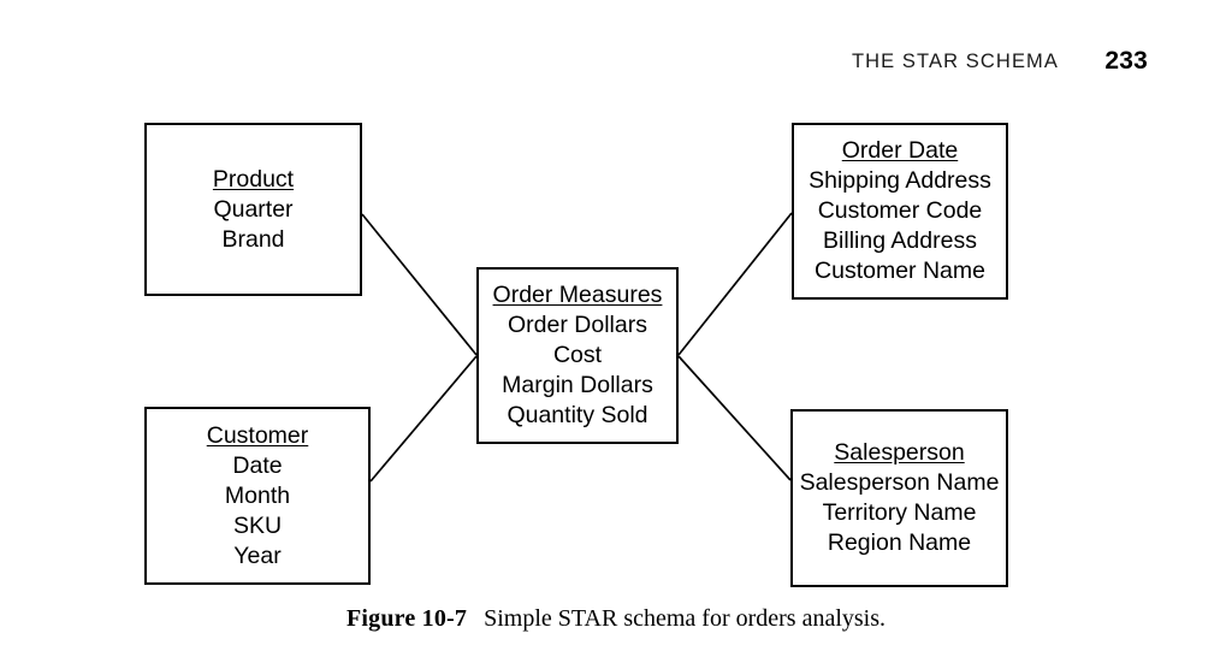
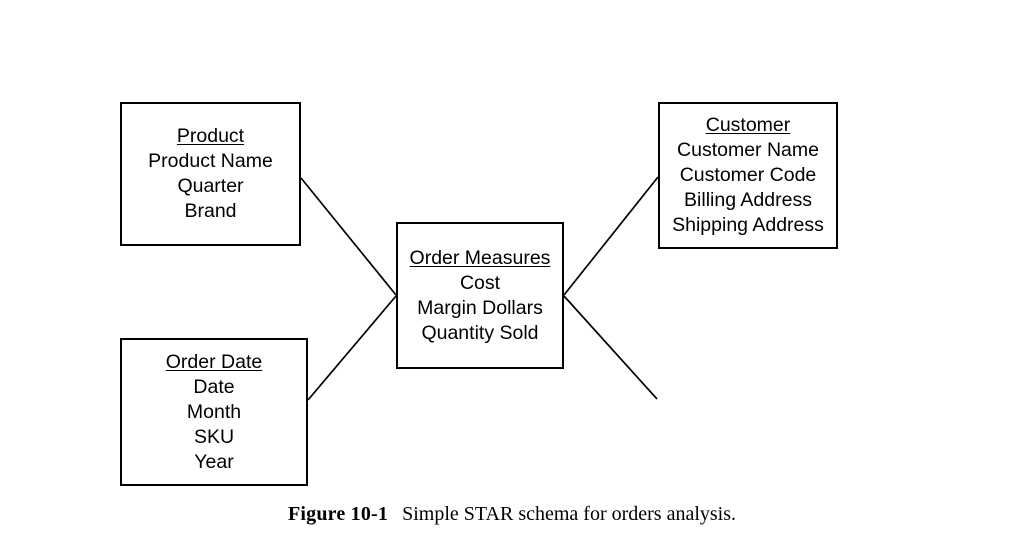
- THE STAR SCHEMA
- 233
  Product
+ Product Name
  Quarter
  Brand
- Customer
+ Order Date
  Date
  Month
  SKU
  Year
  Order Measures
- Order Dollars
  Cost
  Margin Dollars
  Quantity Sold
- Order Date
+ Customer
- Shipping Address
+ Customer Name
  Customer Code
  Billing Address
- Customer Name
+ Shipping Address
- Salesperson
- Salesperson Name
- Territory Name
- Region Name
- Figure 10-7 Simple STAR schema for orders analysis.
+ Figure 10-1 Simple STAR schema for orders analysis.
